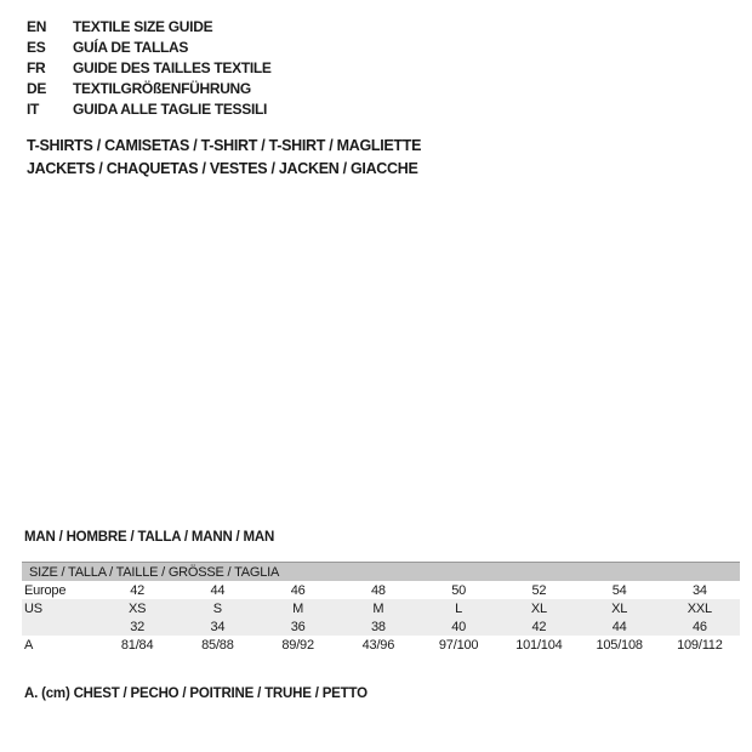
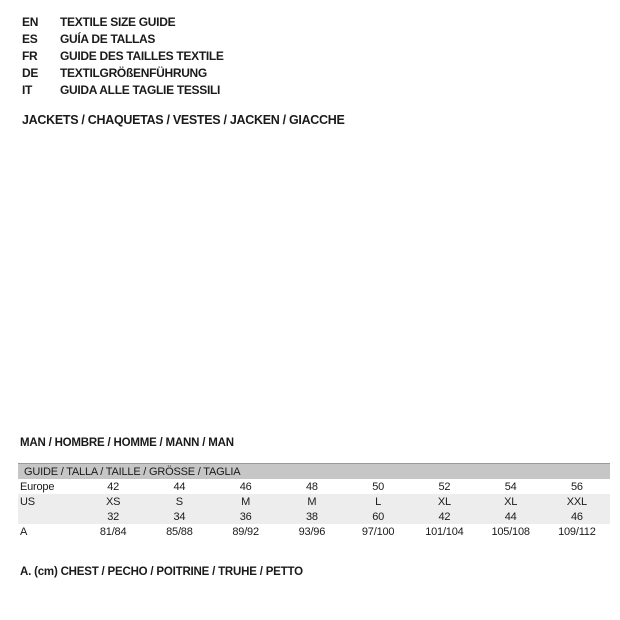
  EN
  TEXTILE SIZE GUIDE
  ES
  GUÍA DE TALLAS
  FR
  GUIDE DES TAILLES TEXTILE
  DE
  TEXTILGRÖßENFÜHRUNG
  IT
  GUIDA ALLE TAGLIE TESSILI
- T-SHIRTS / CAMISETAS / T-SHIRT / T-SHIRT / MAGLIETTE
  JACKETS / CHAQUETAS / VESTES / JACKEN / GIACCHE
- MAN / HOMBRE / TALLA / MANN / MAN
+ MAN / HOMBRE / HOMME / MANN / MAN
- SIZE / TALLA / TAILLE / GRÖSSE / TAGLIA
+ GUIDE / TALLA / TAILLE / GRÖSSE / TAGLIA
- Europe	42	44	46	48	50	52	54	34
+ Europe	42	44	46	48	50	52	54	56
  US	XS	S	M	M	L	XL	XL	XXL
- 	32	34	36	38	40	42	44	46
+ 	32	34	36	38	60	42	44	46
- A	81/84	85/88	89/92	43/96	97/100	101/104	105/108	109/112
+ A	81/84	85/88	89/92	93/96	97/100	101/104	105/108	109/112
  A. (cm) CHEST / PECHO / POITRINE / TRUHE / PETTO
